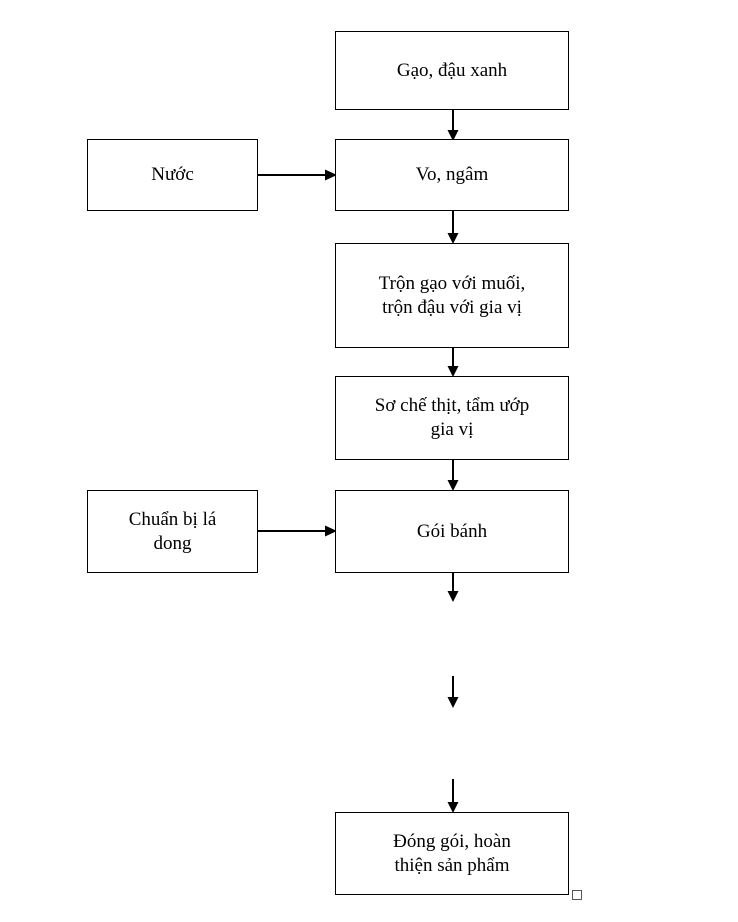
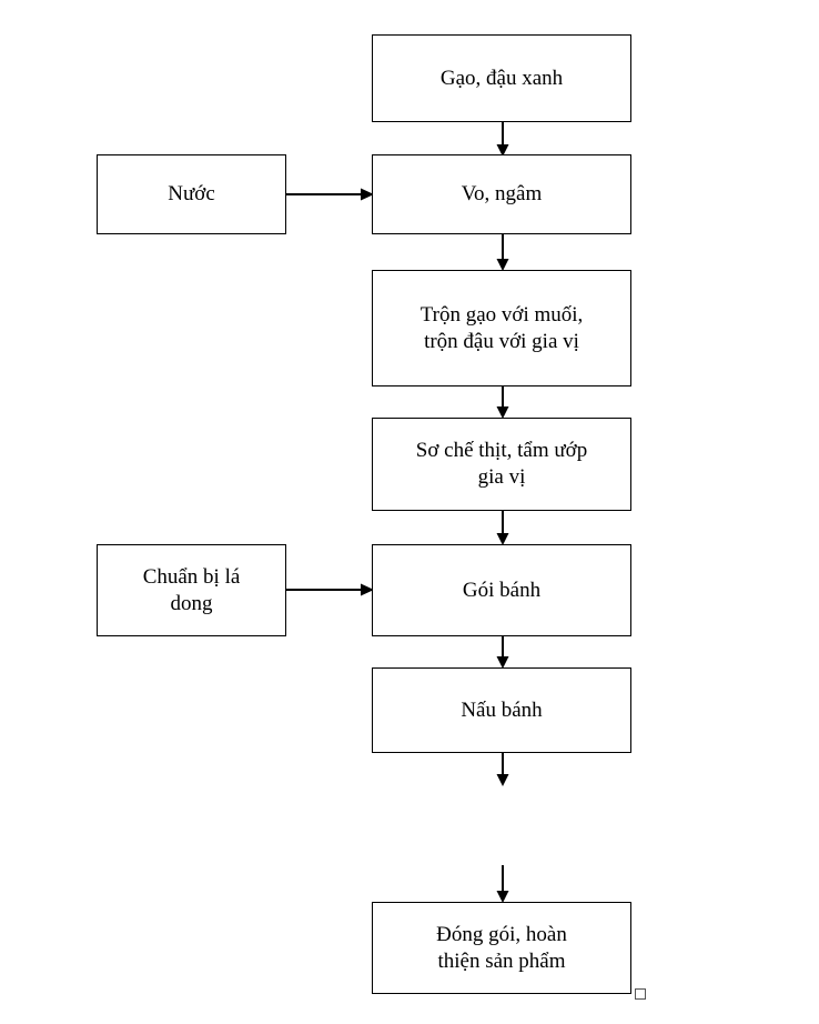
  Gạo, đậu xanh
  Nước
  Vo, ngâm
  Trộn gạo với muối,
  trộn đậu với gia vị
  Sơ chế thịt, tẩm ướp
  gia vị
  Chuẩn bị lá
  dong
  Gói bánh
+ Nấu bánh
  Đóng gói, hoàn
  thiện sản phẩm
